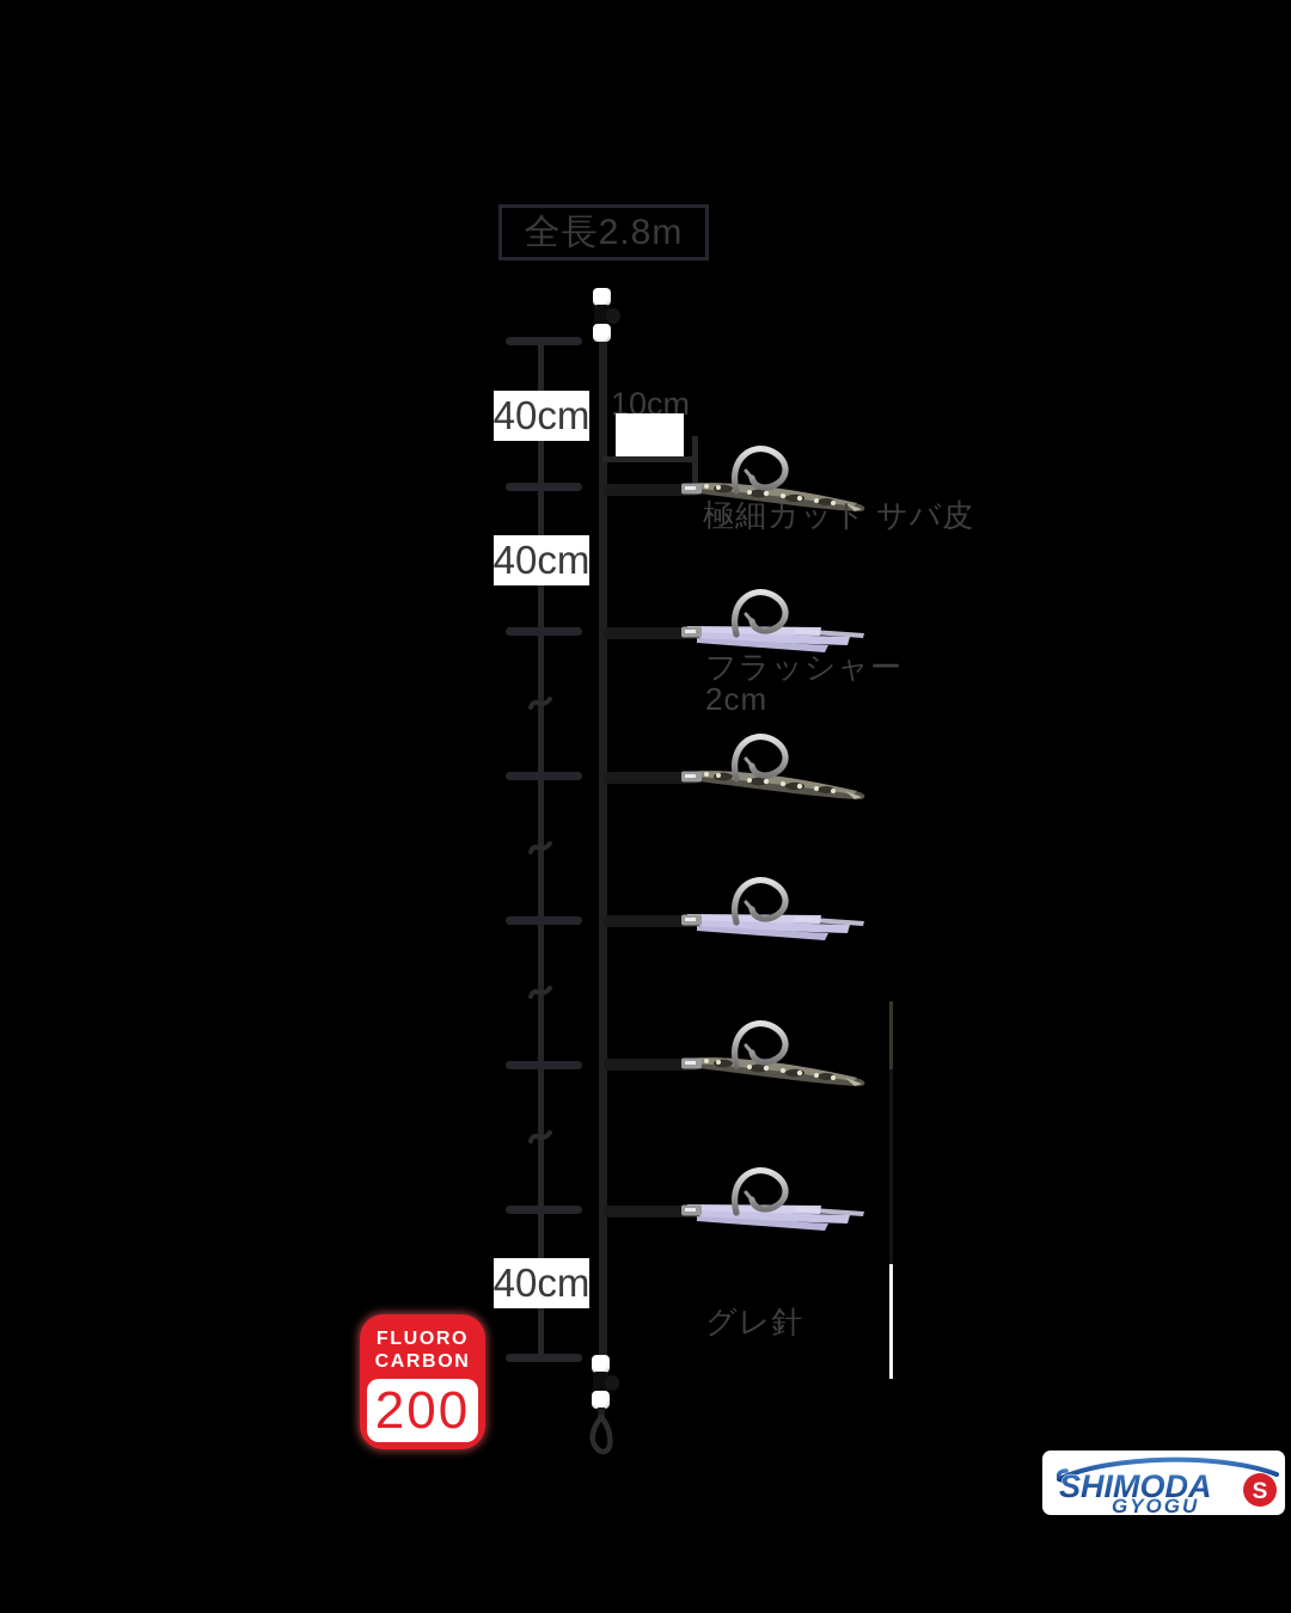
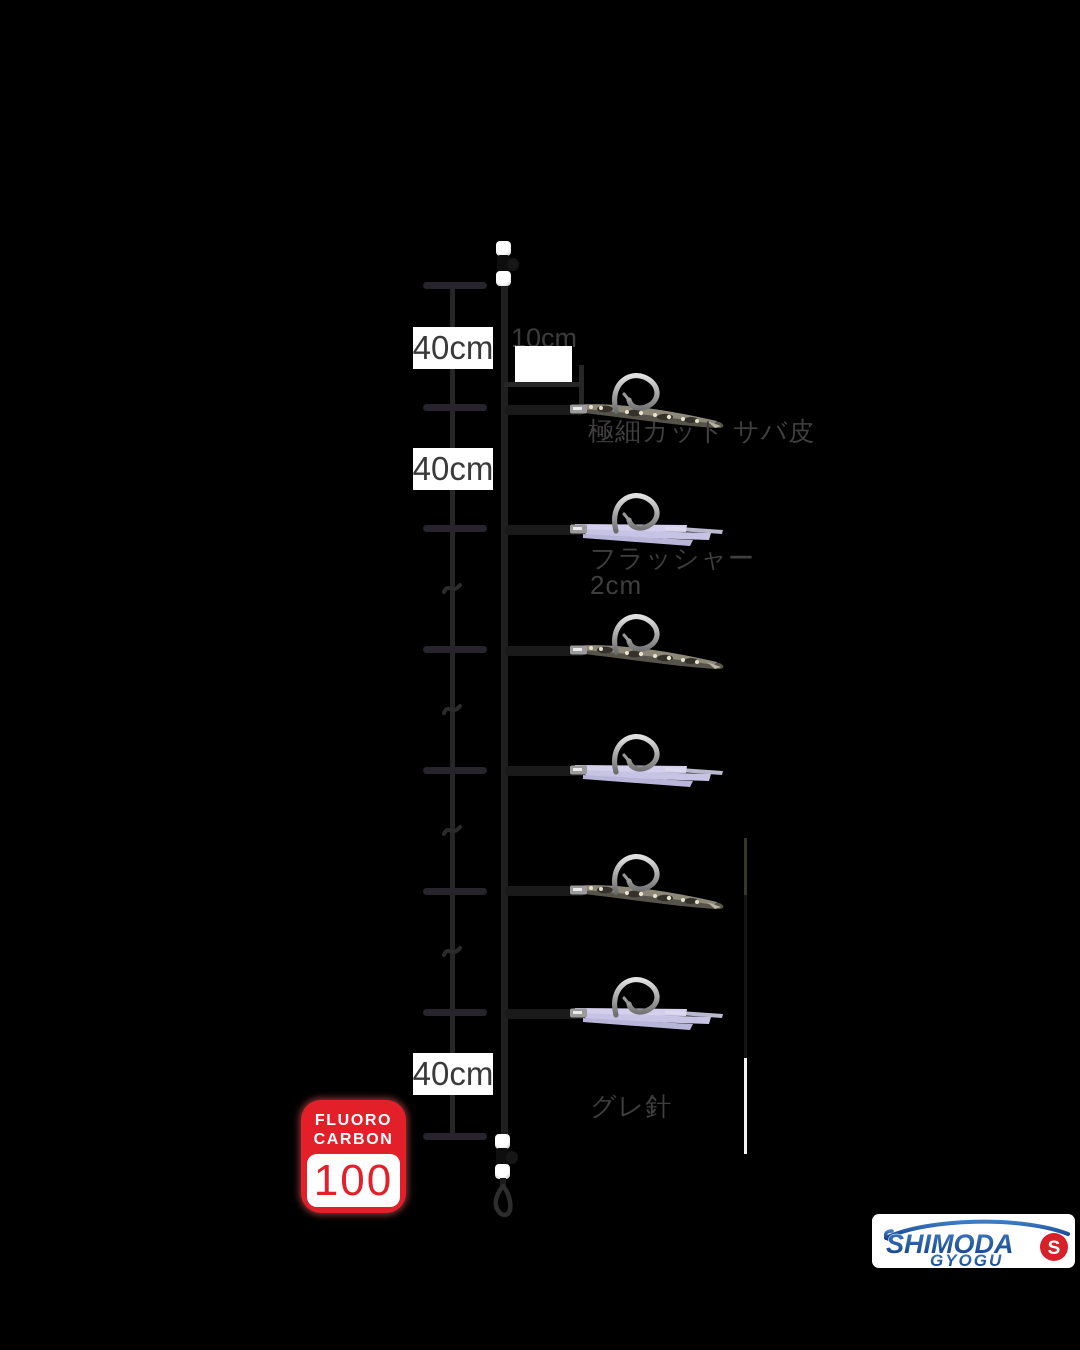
- 全長2.8m
  40cm
  40cm
  40cm
  10cm
  極細カット サバ皮
  フラッシャー
  2cm
  グレ針
  FLUORO
  CARBON
- 200
+ 100
  SHIMODA
  GYOGU
  S
